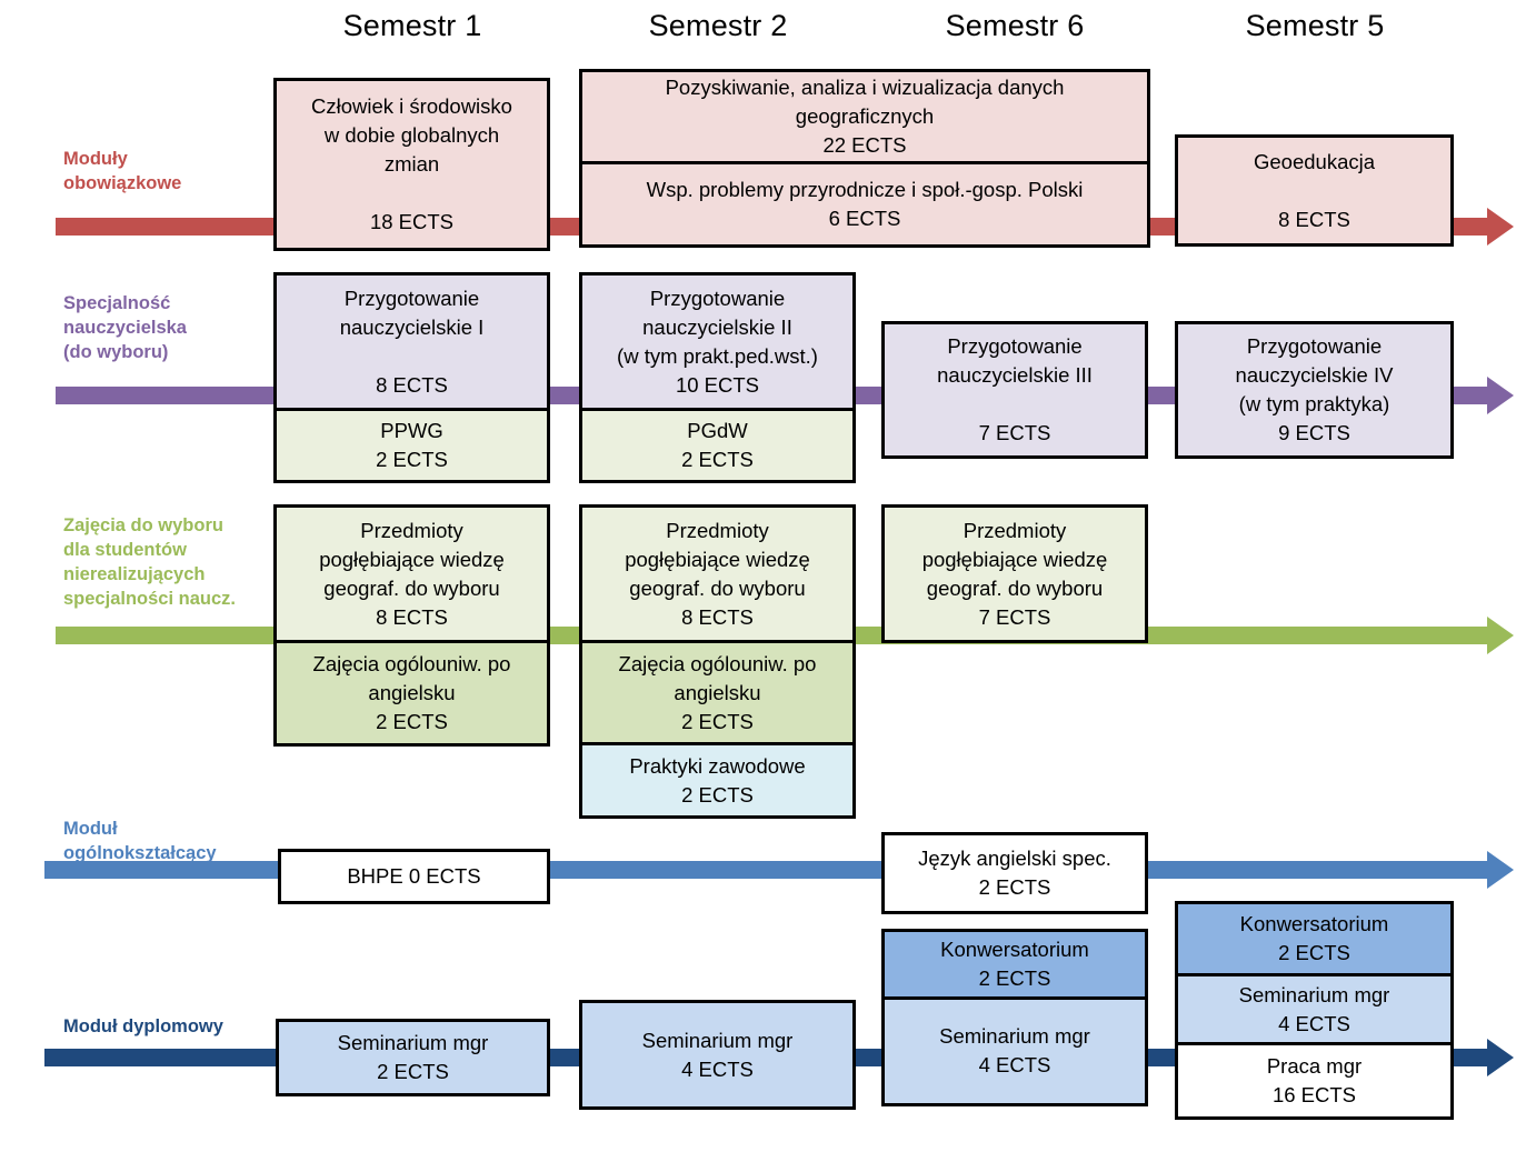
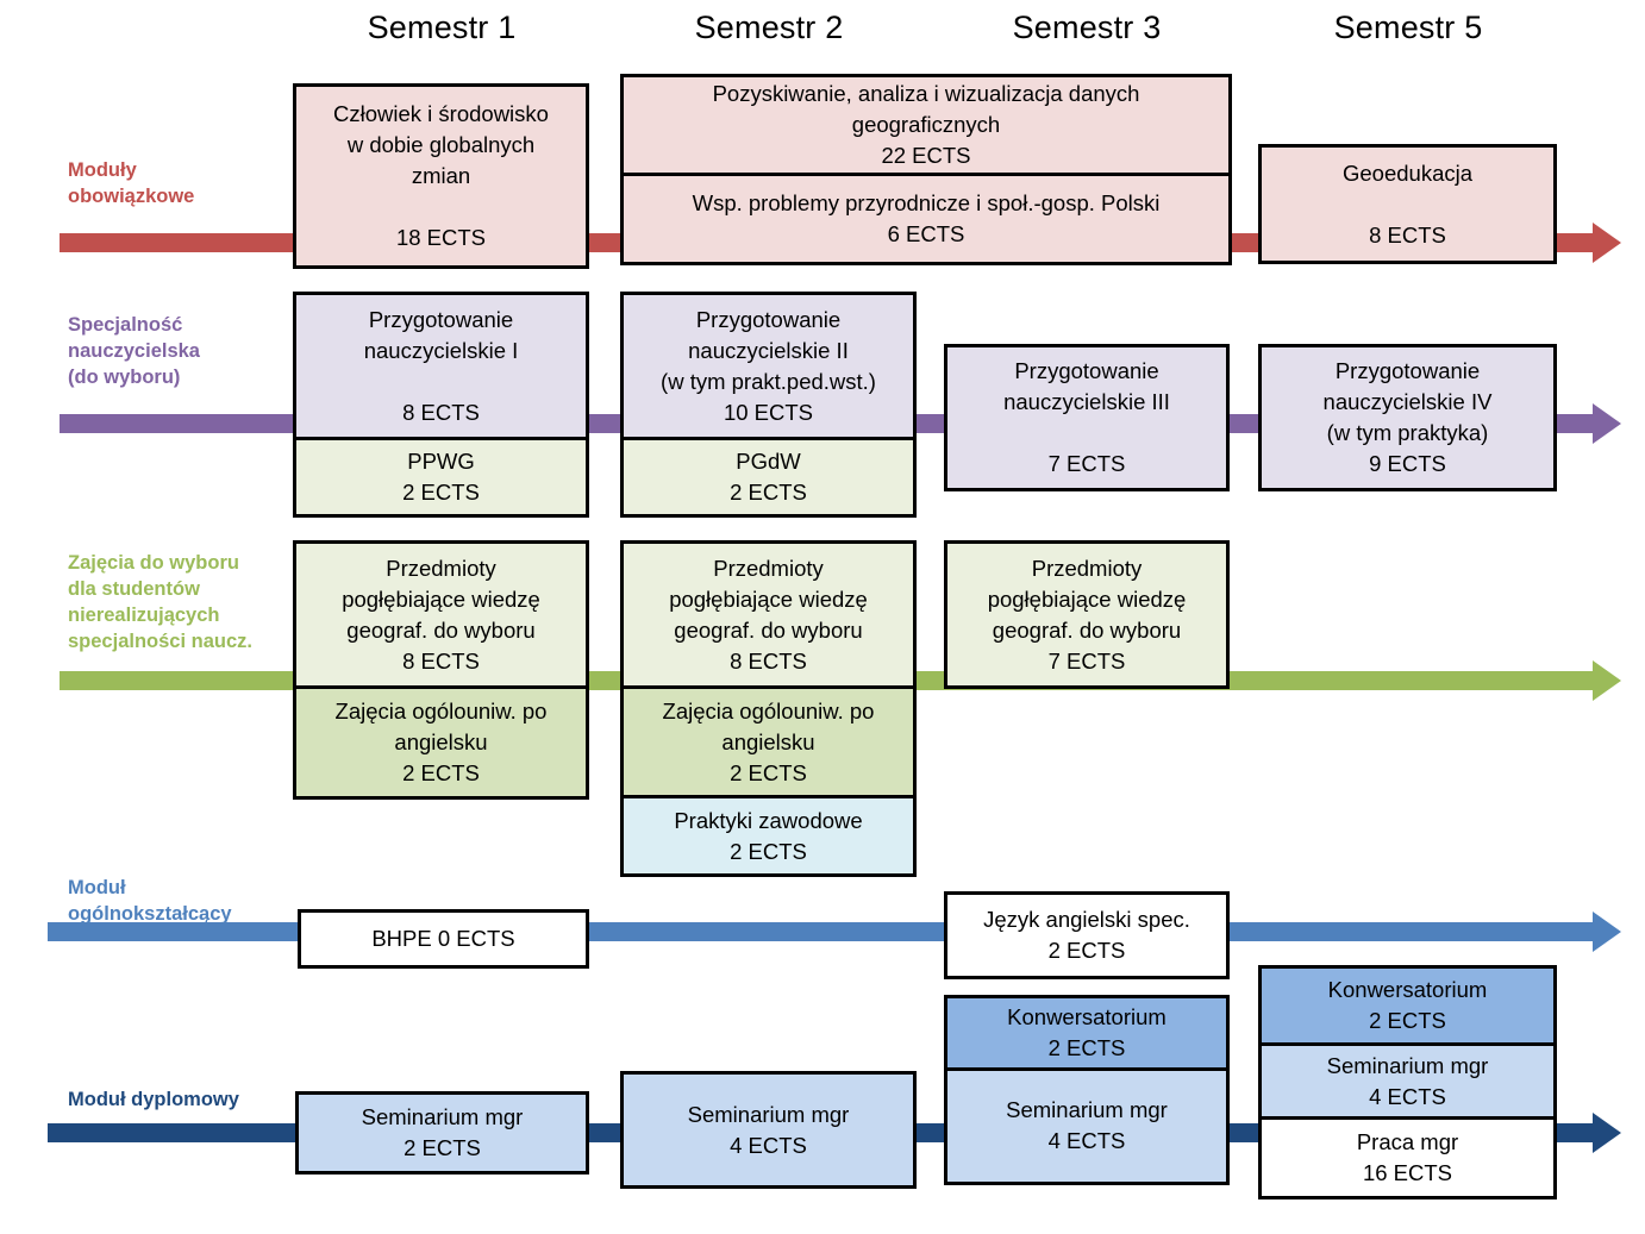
  Semestr 1
  Semestr 2
- Semestr 6
+ Semestr 3
  Semestr 5
  Moduły
  obowiązkowe
  Człowiek i środowisko
  w dobie globalnych
  zmian
  18 ECTS
  Pozyskiwanie, analiza i wizualizacja danych
  geograficznych
  22 ECTS
  Wsp. problemy przyrodnicze i społ.-gosp. Polski
  6 ECTS
  Geoedukacja
  8 ECTS
  Specjalność
  nauczycielska
  (do wyboru)
  Przygotowanie
  nauczycielskie I
  8 ECTS
  PPWG
  2 ECTS
  Przygotowanie
  nauczycielskie II
  (w tym prakt.ped.wst.)
  10 ECTS
  PGdW
  2 ECTS
  Przygotowanie
  nauczycielskie III
  7 ECTS
  Przygotowanie
  nauczycielskie IV
  (w tym praktyka)
  9 ECTS
  Zajęcia do wyboru
  dla studentów
  nierealizujących
  specjalności naucz.
  Przedmioty
  pogłębiające wiedzę
  geograf. do wyboru
  8 ECTS
  Zajęcia ogólouniw. po
  angielsku
  2 ECTS
  Przedmioty
  pogłębiające wiedzę
  geograf. do wyboru
  8 ECTS
  Zajęcia ogólouniw. po
  angielsku
  2 ECTS
  Praktyki zawodowe
  2 ECTS
  Przedmioty
  pogłębiające wiedzę
  geograf. do wyboru
  7 ECTS
  Moduł
  ogólnokształcący
  BHPE 0 ECTS
  Język angielski spec.
  2 ECTS
  Moduł dyplomowy
  Seminarium mgr
  2 ECTS
  Seminarium mgr
  4 ECTS
  Konwersatorium
  2 ECTS
  Seminarium mgr
  4 ECTS
  Konwersatorium
  2 ECTS
  Seminarium mgr
  4 ECTS
  Praca mgr
  16 ECTS
